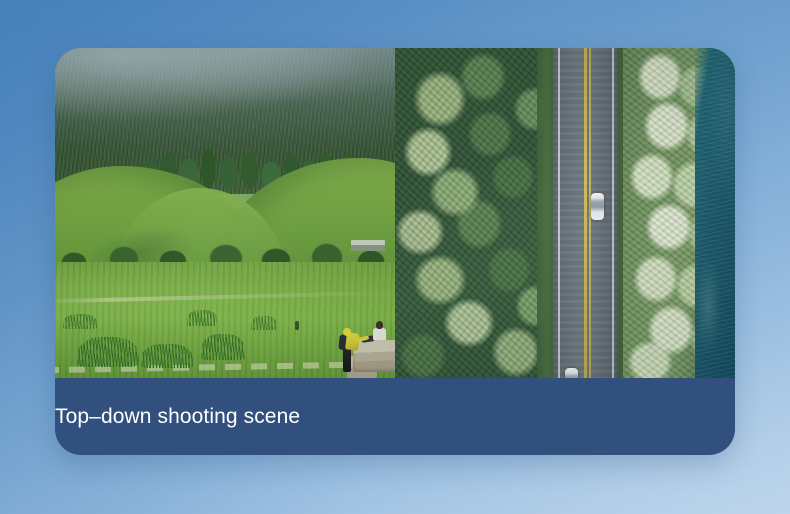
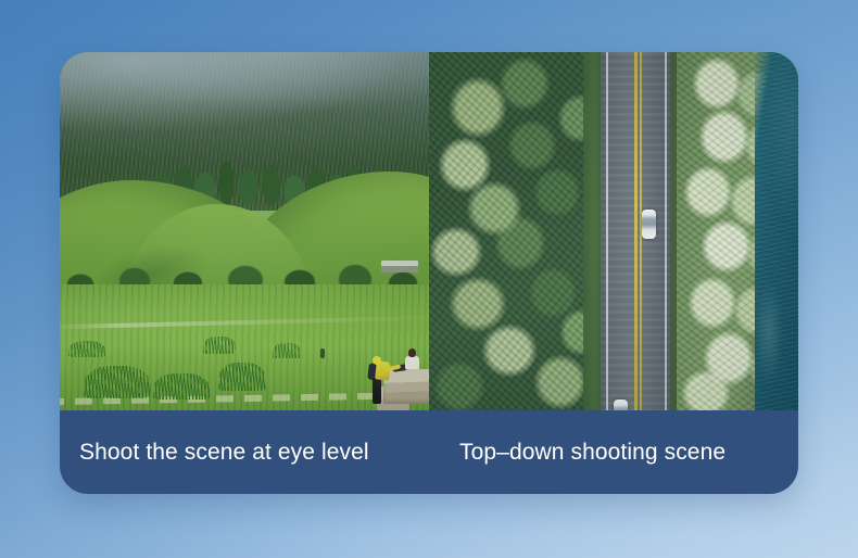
+ Shoot the scene at eye level
  Top–down shooting scene
